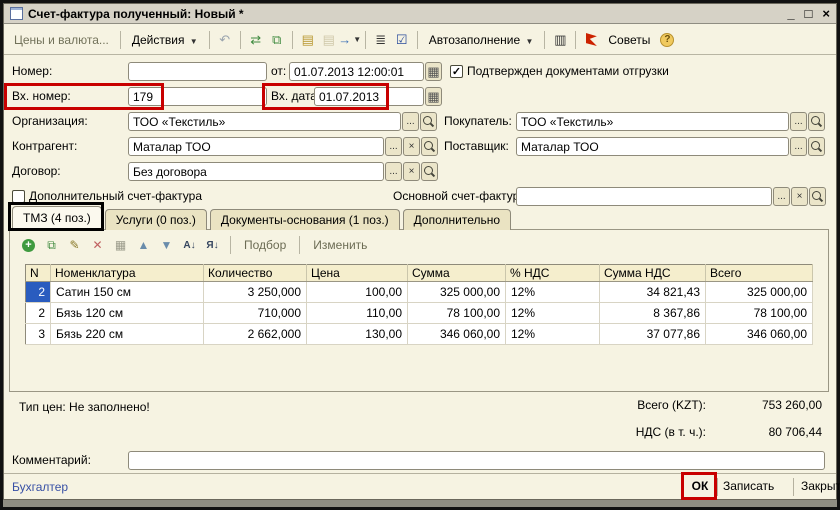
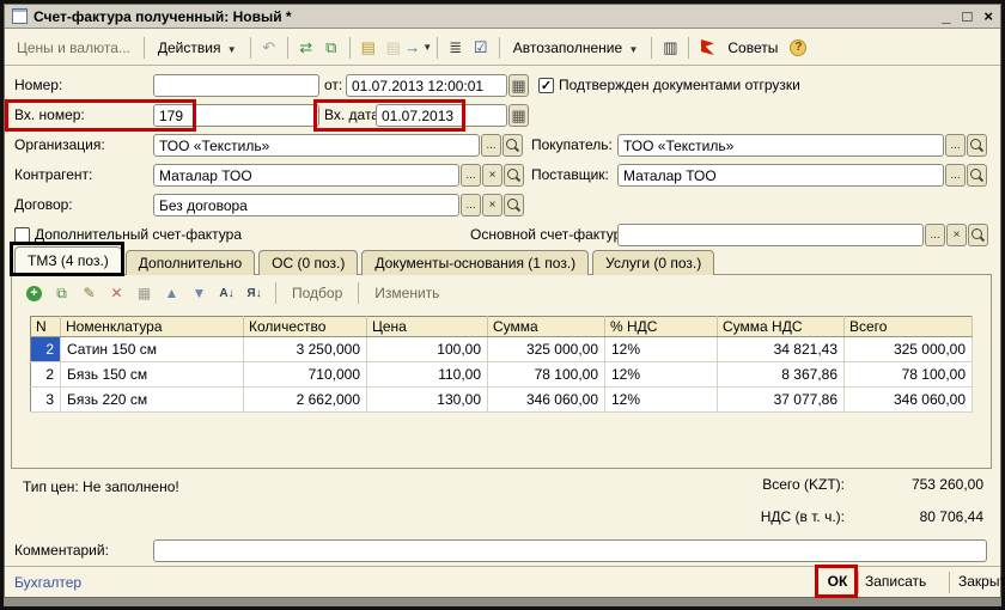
  Счет-фактура полученный: Новый *
  _
  □
  ×
  Цены и валюта...
  Действия ▼
  ↶
  ⇄
  ⧉
  ▤
  ▤
  →
  ▼
  ≣
  ☑
  Автозаполнение ▼
  ▥
  Советы
  ?
  Номер:
  от:
  01.07.2013 12:00:01
  ▦
  ✓
  Подтвержден документами отгрузки
  Вх. номер:
  179
  Вх. дат
  01.07.2013
  ▦
  Организация:
  ТОО «Текстиль»
  ...
  Покупатель:
  ТОО «Текстиль»
  ...
  Контрагент:
  Маталар ТОО
  ...
  ×
  Поставщик:
  Маталар ТОО
  ...
  Договор:
  Без договора
  ...
  ×
  Дополнительный счет-фактура
  Основной счет-факту
  ...
  ×
  ТМЗ (4 поз.)
- Услуги (0 поз.)
+ Дополнительно
+ ОС (0 поз.)
  Документы-основания (1 поз.)
- Дополнительно
+ Услуги (0 поз.)
  +
  ⧉
  ✎
  ✕
  ▦
  ▲
  ▼
  А↓
  Я↓
  Подбор
  Изменить
  N	Номенклатура	Количество	Цена	Сумма	% НДС	Сумма НДС	Всего
  2	Сатин 150 см	3 250,000	100,00	325 000,00	12%	34 821,43	325 000,00
- 2	Бязь 120 см	710,000	110,00	78 100,00	12%	8 367,86	78 100,00
+ 2	Бязь 150 см	710,000	110,00	78 100,00	12%	8 367,86	78 100,00
  3	Бязь 220 см	2 662,000	130,00	346 060,00	12%	37 077,86	346 060,00
  Тип цен: Не заполнено!
  Всего (KZT):
  753 260,00
  НДС (в т. ч.):
  80 706,44
  Комментарий:
  Бухгалтер
  ОК
  Записать
  Закрыт
